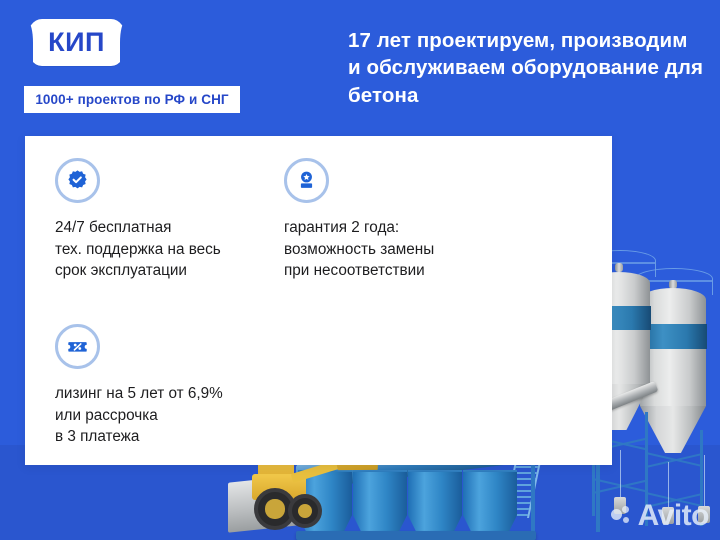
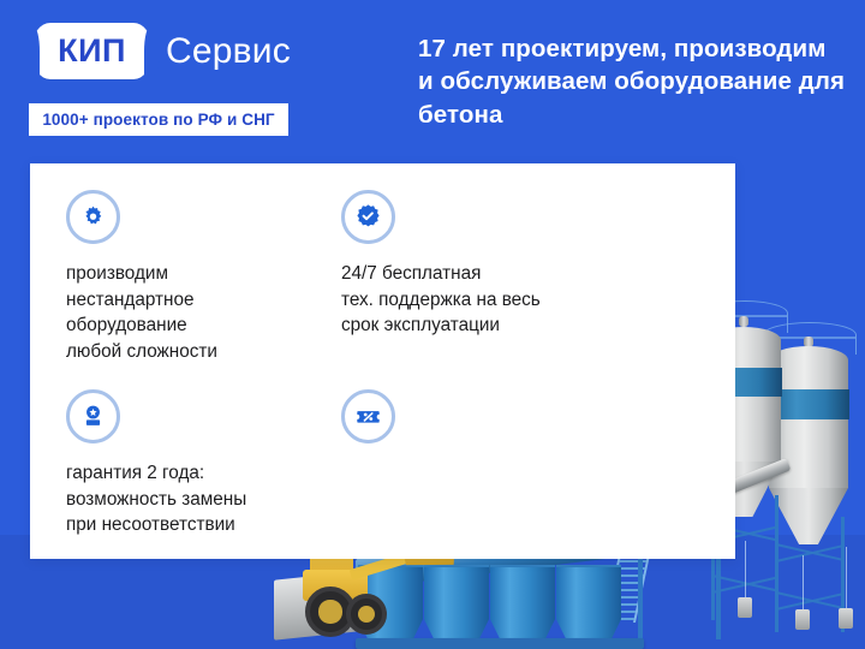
  КИП
+ Сервис
  1000+ проектов по РФ и СНГ
  17 лет проектируем, производим и обслуживаем оборудование для бетона
+ производим
+ нестандартное
+ оборудование
+ любой сложности
  24/7 бесплатная
  тех. поддержка на весь
  срок эксплуатации
  гарантия 2 года:
  возможность замены
  при несоответствии
- лизинг на 5 лет от 6,9%
- или рассрочка
- в 3 платежа
- Avito
